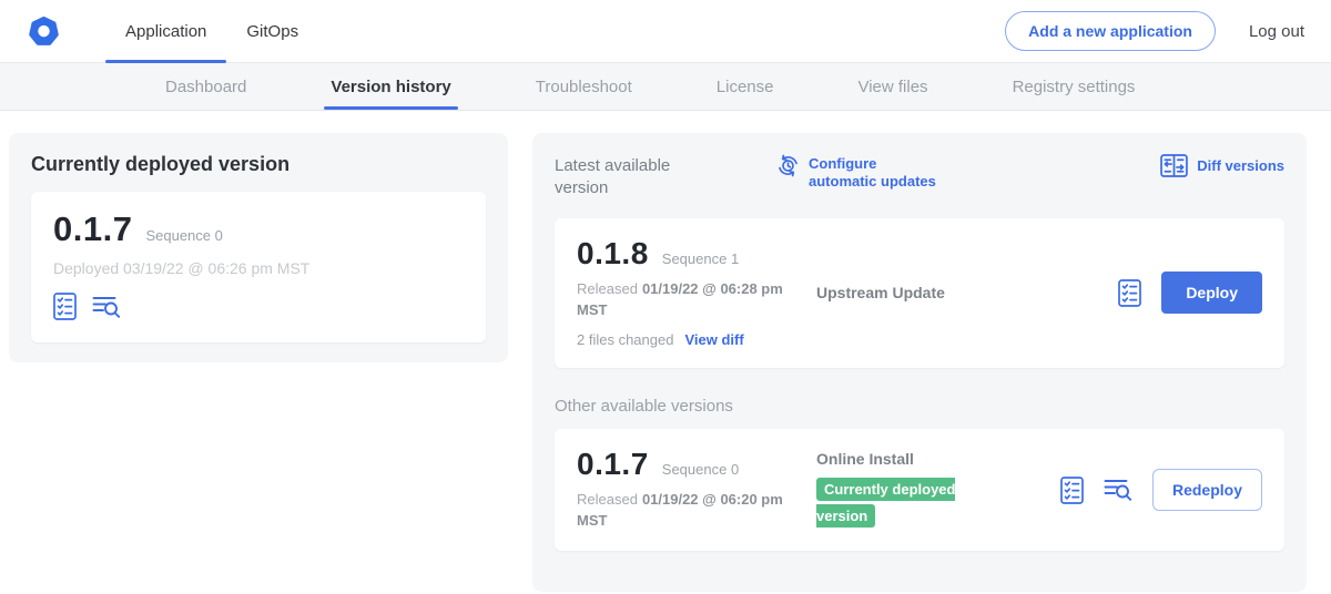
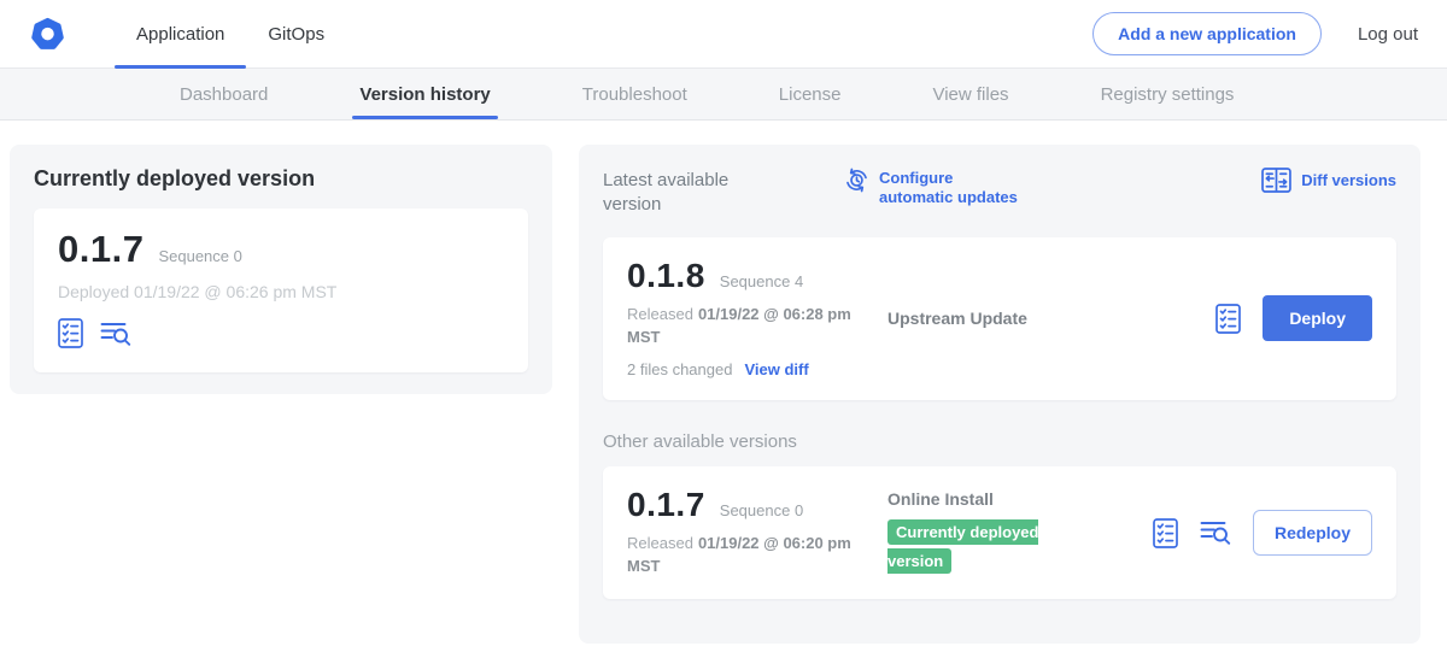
  Application
  GitOps
  Add a new application
  Log out
  Dashboard
  Version history
  Troubleshoot
  License
  View files
  Registry settings
  Currently deployed version
  0.1.7
  Sequence 0
- Deployed 03/19/22 @ 06:26 pm MST
+ Deployed 01/19/22 @ 06:26 pm MST
  Latest available version
  Configure automatic updates
  Diff versions
  0.1.8
- Sequence 1
+ Sequence 4
  Released 01/19/22 @ 06:28 pm MST
  2 files changed
  View diff
  Upstream Update
  Deploy
  Other available versions
  0.1.7
  Sequence 0
  Released 01/19/22 @ 06:20 pm MST
  Online Install
  Currently deployed version
  Redeploy
